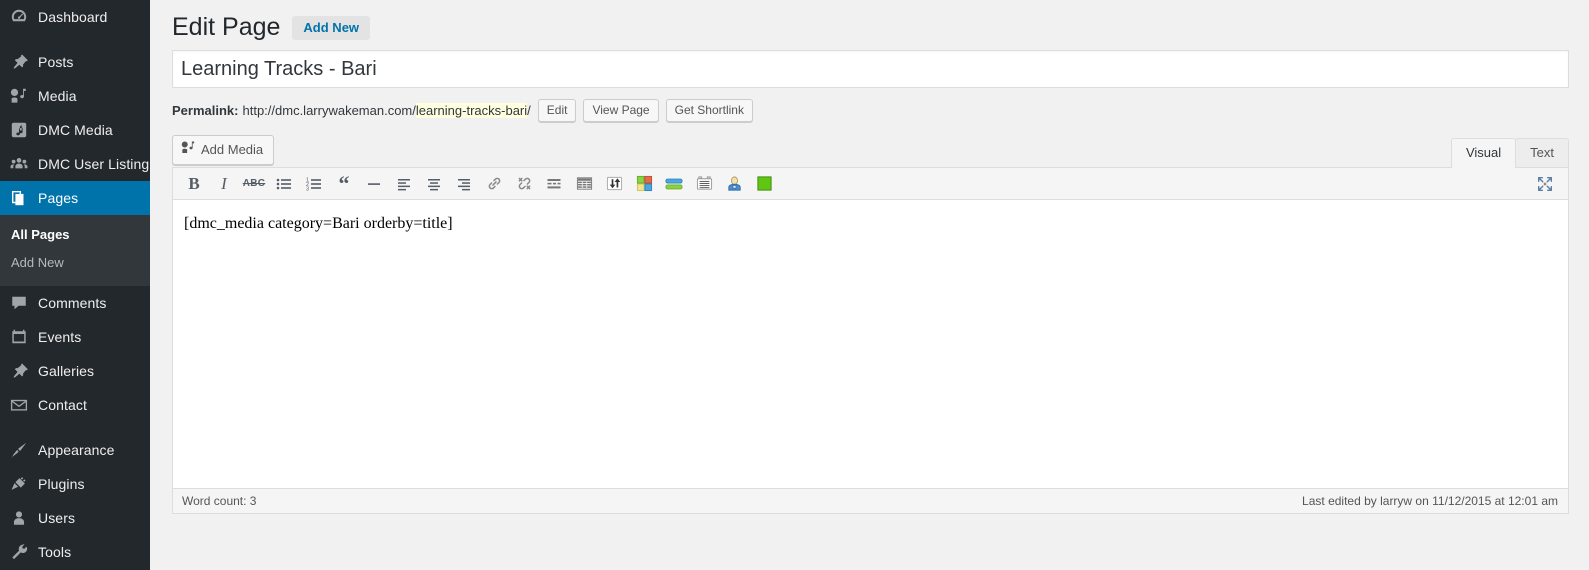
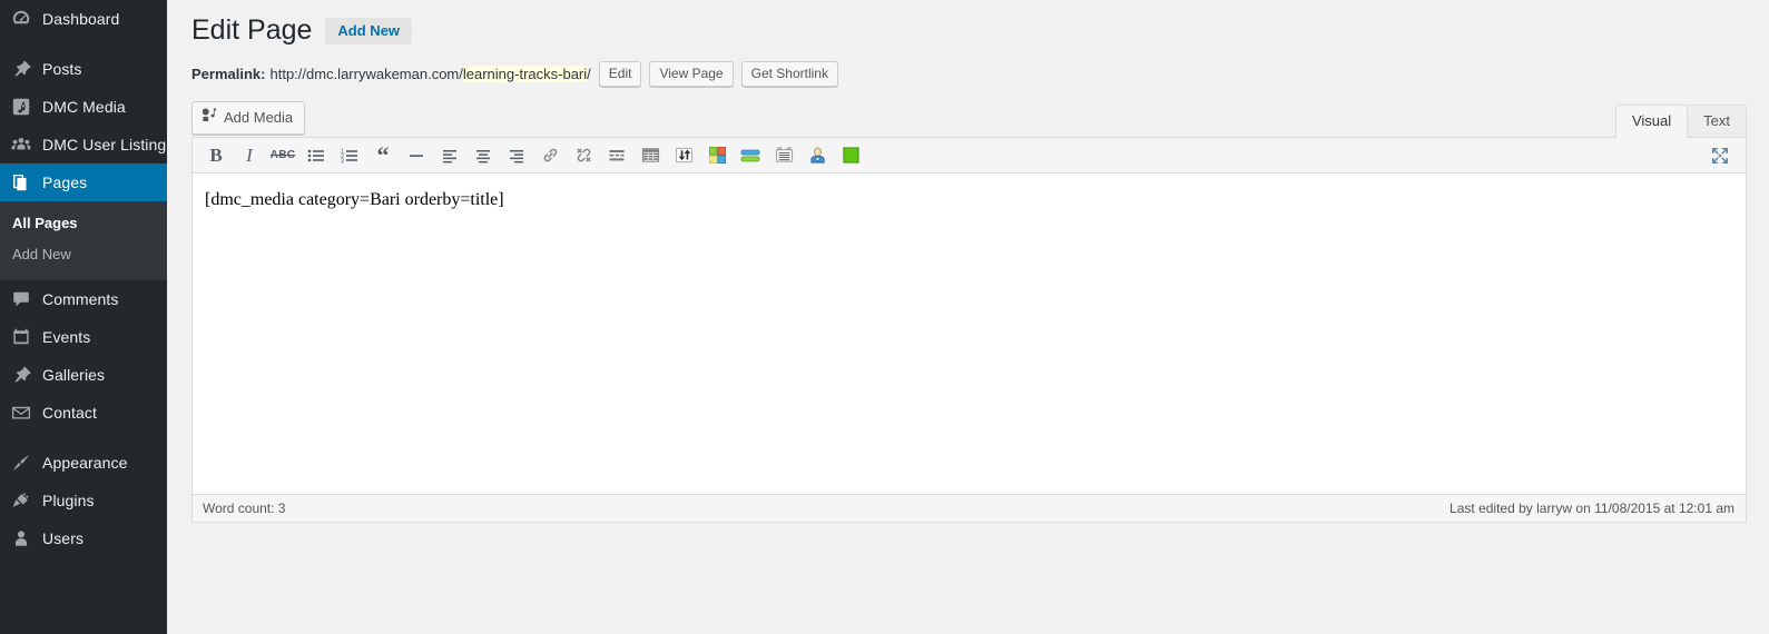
  Dashboard
  Posts
- Media
  DMC Media
  DMC User Listing
  Pages
  All Pages
  Add New
  Comments
  Events
  Galleries
  Contact
  Appearance
  Plugins
  Users
- Tools
  Edit Page
  Add New
- Learning Tracks - Bari
  Permalink:
  http://dmc.larrywakeman.com/
  learning-tracks-bari
  /
  Edit
  View Page
  Get Shortlink
  Add Media
  Visual
  Text
  B
  I
  ABC
  “
  [dmc_media category=Bari orderby=title]
  Word count: 3
- Last edited by larryw on 11/12/2015 at 12:01 am
+ Last edited by larryw on 11/08/2015 at 12:01 am
